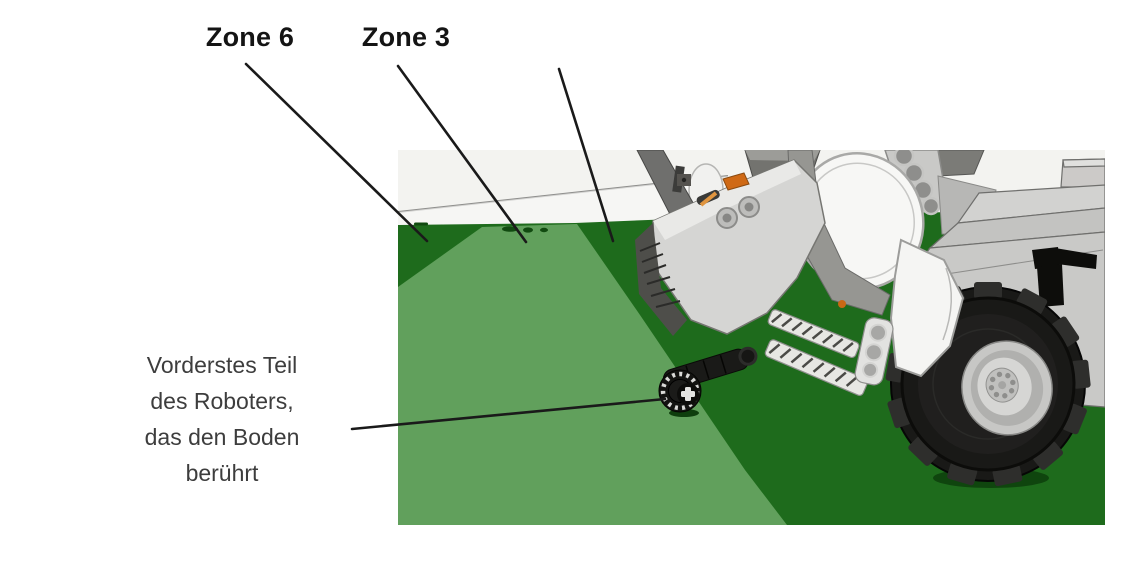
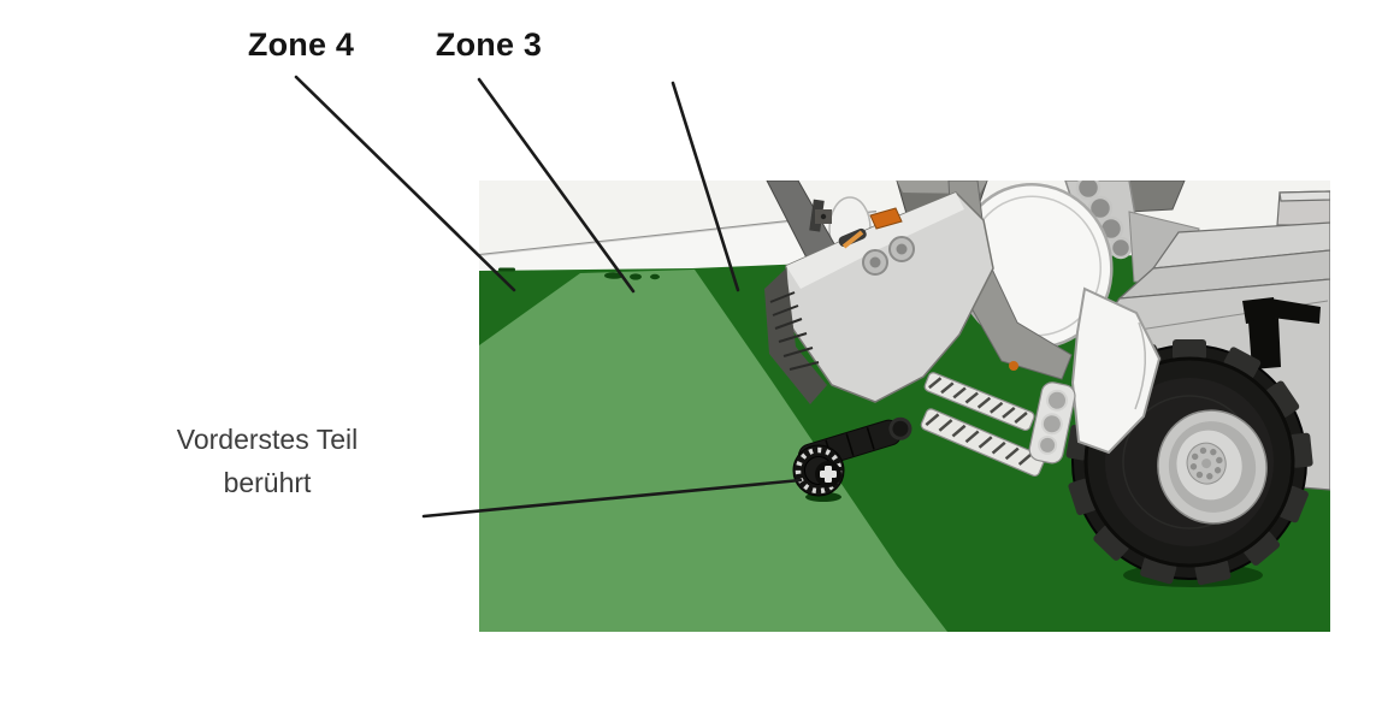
- Zone 6
+ Zone 4
  Zone 3
  Vorderstes Teil
- des Roboters,
- das den Boden
  berührt
